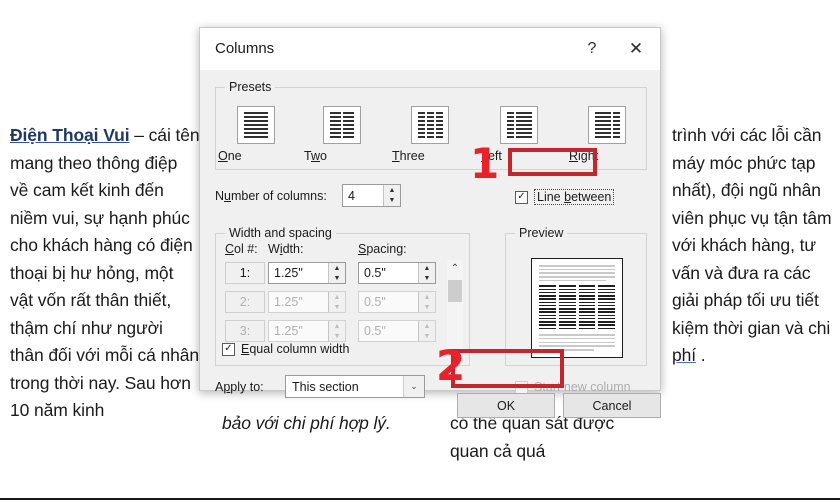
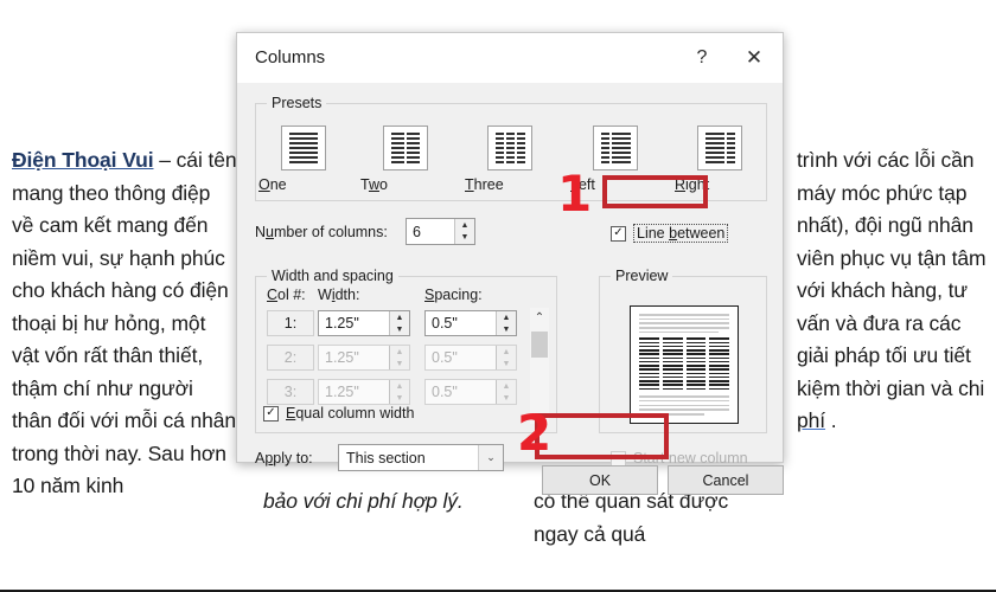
- Điện Thoại Vui – cái tên mang theo thông điệp về cam kết kinh đến niềm vui, sự hạnh phúc cho khách hàng có điện thoại bị hư hỏng, một vật vốn rất thân thiết, thậm chí như người thân đối với mỗi cá nhân trong thời nay. Sau hơn 10 năm kinh
+ Điện Thoại Vui – cái tên mang theo thông điệp về cam kết mang đến niềm vui, sự hạnh phúc cho khách hàng có điện thoại bị hư hỏng, một vật vốn rất thân thiết, thậm chí như người thân đối với mỗi cá nhân trong thời nay. Sau hơn 10 năm kinh
  trình với các lỗi cần máy móc phức tạp nhất), đội ngũ nhân viên phục vụ tận tâm với khách hàng, tư vấn và đưa ra các giải pháp tối ưu tiết kiệm thời gian và chi phí .
  bảo với chi phí hợp lý.
- có thể quan sát được quan cả quá
+ có thể quan sát được ngay cả quá
  Columns
  ?
  ✕
  Presets
  One
  Two
  Three
  Left
  Right
  Number of columns:
- 4
+ 6
  ✓
  Line between
  Width and spacing
  Col #:
  Width:
  Spacing:
  1:
  1.25"
  0.5"
  2:
  1.25"
  0.5"
  3:
  1.25"
  0.5"
  ⌃
  ⌄
  ✓
  Equal column width
  Preview
  Start new column
  Apply to:
  This section
  ⌄
  OK
  Cancel
  1
  2
